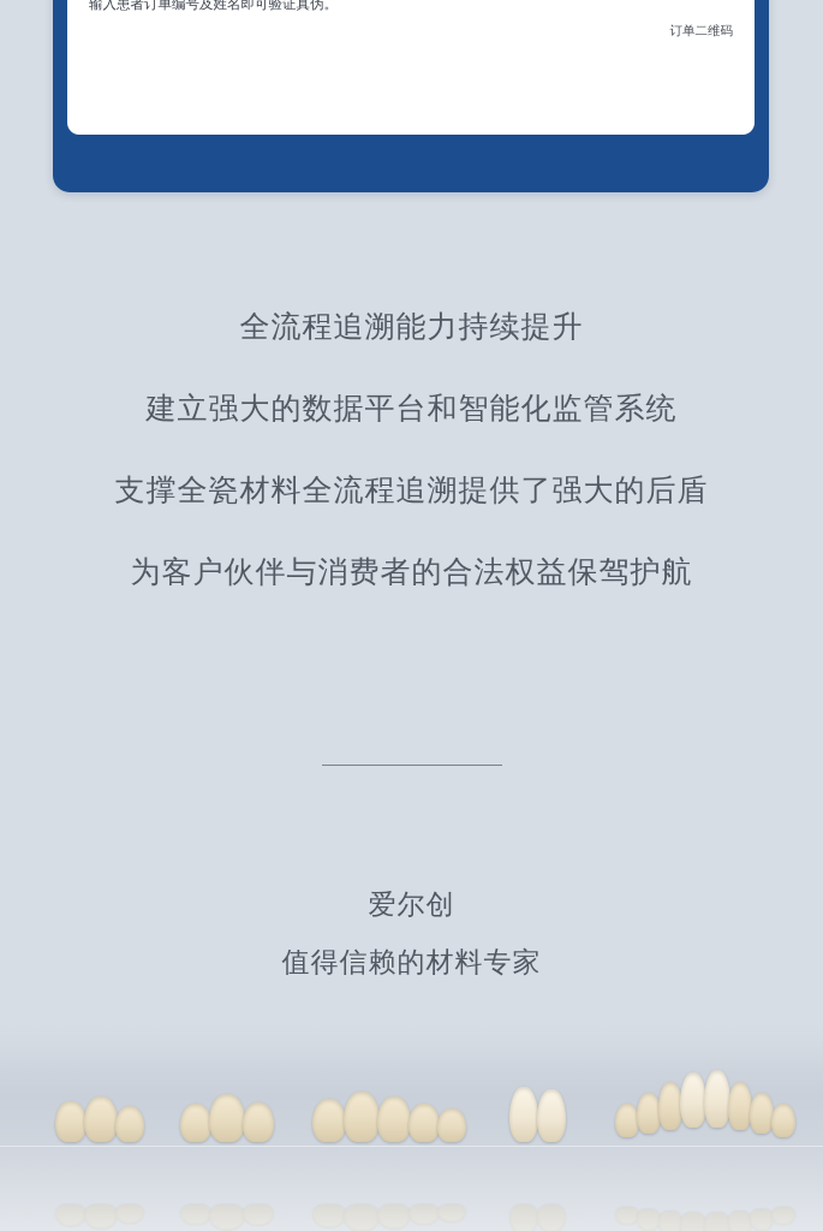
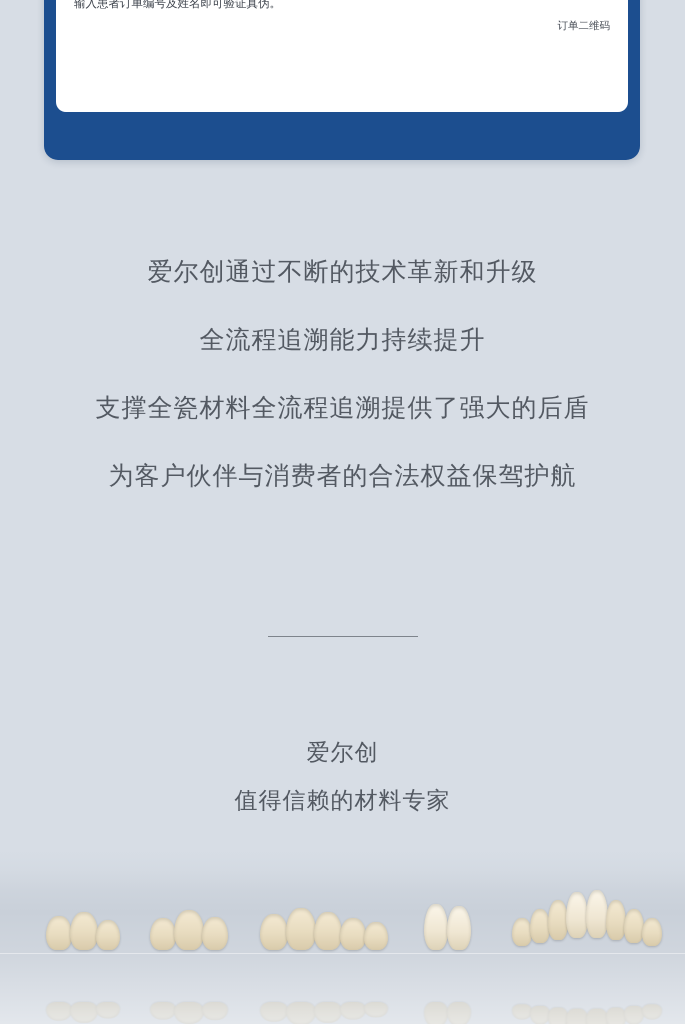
  输入患者订单编号及姓名即可验证真伪。
  订单二维码
+ 爱尔创通过不断的技术革新和升级
  全流程追溯能力持续提升
- 建立强大的数据平台和智能化监管系统
  支撑全瓷材料全流程追溯提供了强大的后盾
  为客户伙伴与消费者的合法权益保驾护航
  爱尔创
  值得信赖的材料专家
